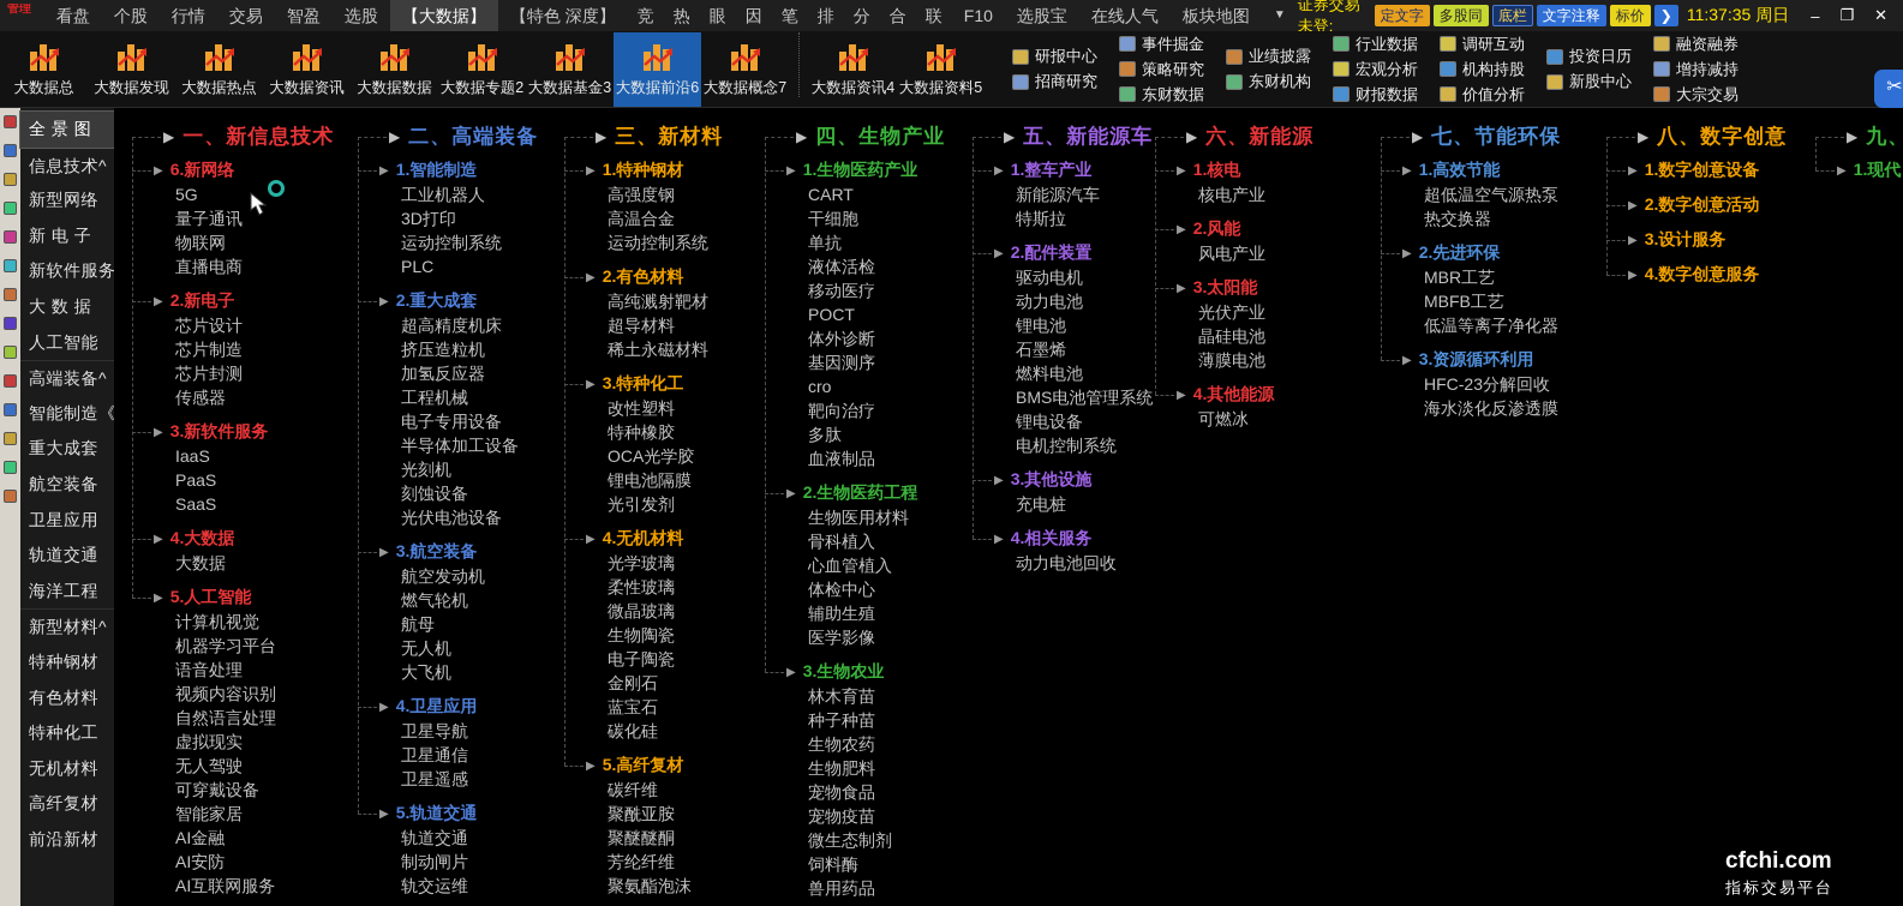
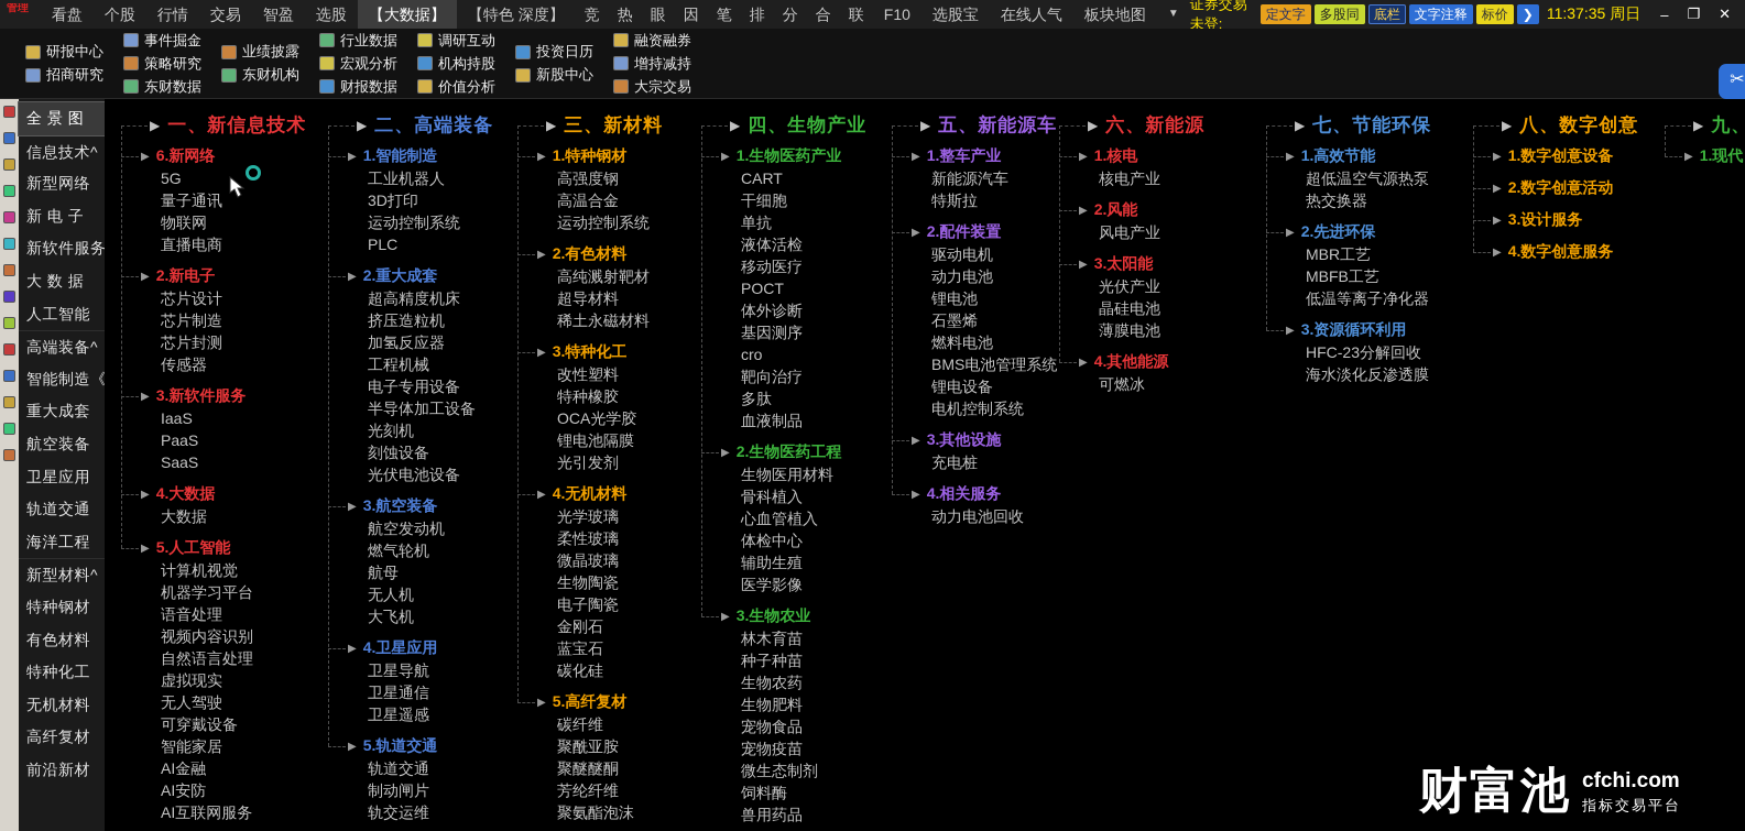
  管理
  看盘
  个股
  行情
  交易
  智盈
  选股
  【大数据】
  【特色 深度】
  竞
  热
  眼
  因
  笔
  排
  分
  合
  联
  F10
  选股宝
  在线人气
  板块地图
  ▼
  证券交易未登:
  定文字
  多股同
  底栏
  文字注释
  标价
  ❯
  11:37:35 周日
  –
  ❐
  ✕
- 大数据总
- 大数据发现
- 大数据热点
- 大数据资讯
- 大数据数据
- 大数据专题2
- 大数据基金3
- 大数据前沿6
- 大数据概念7
- 大数据资讯4
- 大数据资料5
  研报中心
  招商研究
  事件掘金
  策略研究
  东财数据
  业绩披露
  东财机构
  行业数据
  宏观分析
  财报数据
  调研互动
  机构持股
  价值分析
  投资日历
  新股中心
  融资融券
  增持减持
  大宗交易
  ✂
  全 景 图
  信息技术^
  新型网络
  新 电 子
  新软件服务
  大 数 据
  人工智能
  高端装备^
  智能制造《
  重大成套
  航空装备
  卫星应用
  轨道交通
  海洋工程
  新型材料^
  特种钢材
  有色材料
  特种化工
  无机材料
  高纤复材
  前沿新材
+ 财富池
  cfchi.com
  指标交易平台
  ▶
  一、新信息技术
  ▶
  6.新网络
  5G
  量子通讯
  物联网
  直播电商
  ▶
  2.新电子
  芯片设计
  芯片制造
  芯片封测
  传感器
  ▶
  3.新软件服务
  IaaS
  PaaS
  SaaS
  ▶
  4.大数据
  大数据
  ▶
  5.人工智能
  计算机视觉
  机器学习平台
  语音处理
  视频内容识别
  自然语言处理
  虚拟现实
  无人驾驶
  可穿戴设备
  智能家居
  AI金融
  AI安防
  AI互联网服务
  ▶
  二、高端装备
  ▶
  1.智能制造
  工业机器人
  3D打印
  运动控制系统
  PLC
  ▶
  2.重大成套
  超高精度机床
  挤压造粒机
  加氢反应器
  工程机械
  电子专用设备
  半导体加工设备
  光刻机
  刻蚀设备
  光伏电池设备
  ▶
  3.航空装备
  航空发动机
  燃气轮机
  航母
  无人机
  大飞机
  ▶
  4.卫星应用
  卫星导航
  卫星通信
  卫星遥感
  ▶
  5.轨道交通
  轨道交通
  制动闸片
  轨交运维
  ▶
  三、新材料
  ▶
  1.特种钢材
  高强度钢
  高温合金
  运动控制系统
  ▶
  2.有色材料
  高纯溅射靶材
  超导材料
  稀土永磁材料
  ▶
  3.特种化工
  改性塑料
  特种橡胶
  OCA光学胶
  锂电池隔膜
  光引发剂
  ▶
  4.无机材料
  光学玻璃
  柔性玻璃
  微晶玻璃
  生物陶瓷
  电子陶瓷
  金刚石
  蓝宝石
  碳化硅
  ▶
  5.高纤复材
  碳纤维
  聚酰亚胺
  聚醚醚酮
  芳纶纤维
  聚氨酯泡沫
  ▶
  四、生物产业
  ▶
  1.生物医药产业
  CART
  干细胞
  单抗
  液体活检
  移动医疗
  POCT
  体外诊断
  基因测序
  cro
  靶向治疗
  多肽
  血液制品
  ▶
  2.生物医药工程
  生物医用材料
  骨科植入
  心血管植入
  体检中心
  辅助生殖
  医学影像
  ▶
  3.生物农业
  林木育苗
  种子种苗
  生物农药
  生物肥料
  宠物食品
  宠物疫苗
  微生态制剂
  饲料酶
  兽用药品
  ▶
  五、新能源车
  ▶
  1.整车产业
  新能源汽车
  特斯拉
  ▶
  2.配件装置
  驱动电机
  动力电池
  锂电池
  石墨烯
  燃料电池
  BMS电池管理系统
  锂电设备
  电机控制系统
  ▶
  3.其他设施
  充电桩
  ▶
  4.相关服务
  动力电池回收
  ▶
  六、新能源
  ▶
  1.核电
  核电产业
  ▶
  2.风能
  风电产业
  ▶
  3.太阳能
  光伏产业
  晶硅电池
  薄膜电池
  ▶
  4.其他能源
  可燃冰
  ▶
  七、节能环保
  ▶
  1.高效节能
  超低温空气源热泵
  热交换器
  ▶
  2.先进环保
  MBR工艺
  MBFB工艺
  低温等离子净化器
  ▶
  3.资源循环利用
  HFC-23分解回收
  海水淡化反渗透膜
  ▶
  八、数字创意
  ▶
  1.数字创意设备
  ▶
  2.数字创意活动
  ▶
  3.设计服务
  ▶
  4.数字创意服务
  ▶
  ▶
  1.现代
